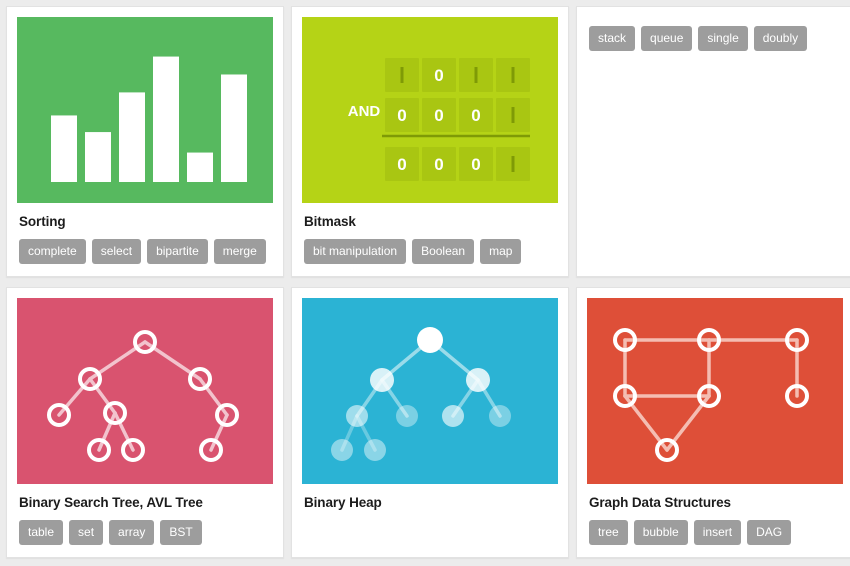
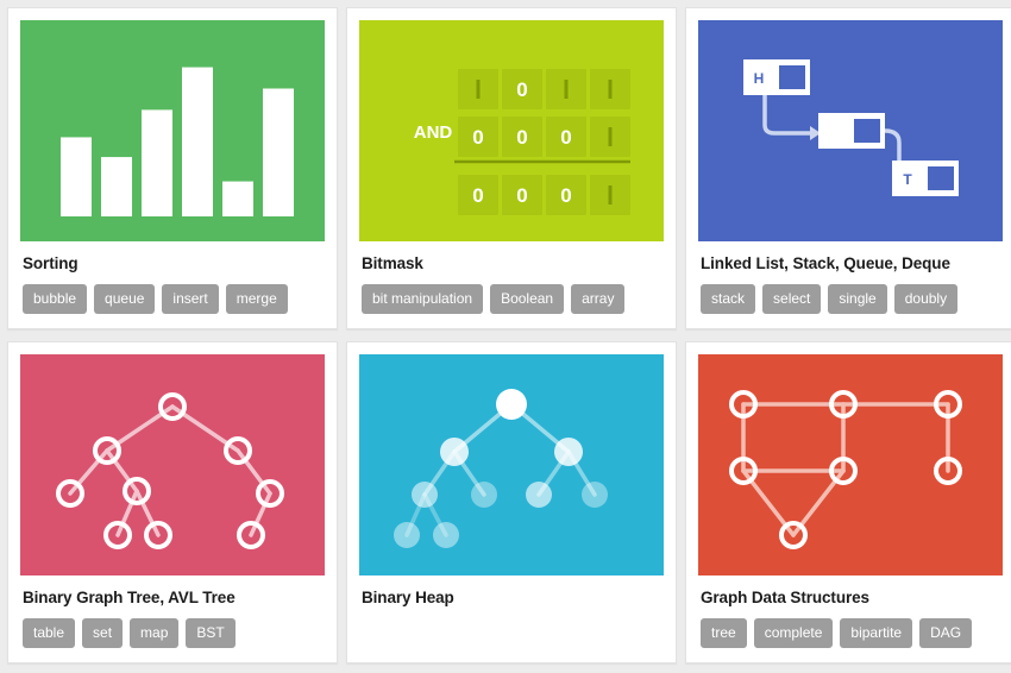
  Sorting
- complete
+ bubble
- select
+ queue
- bipartite
+ insert
  merge
  AND
  0
  0
  0
  0
  0
  0
  0
  Bitmask
  bit manipulation
  Boolean
- map
+ array
+ H
+ T
+ Linked List, Stack, Queue, Deque
  stack
- queue
+ select
  single
  doubly
- Binary Search Tree, AVL Tree
+ Binary Graph Tree, AVL Tree
  table
  set
- array
+ map
  BST
  Binary Heap
  Graph Data Structures
  tree
- bubble
+ complete
- insert
+ bipartite
  DAG
